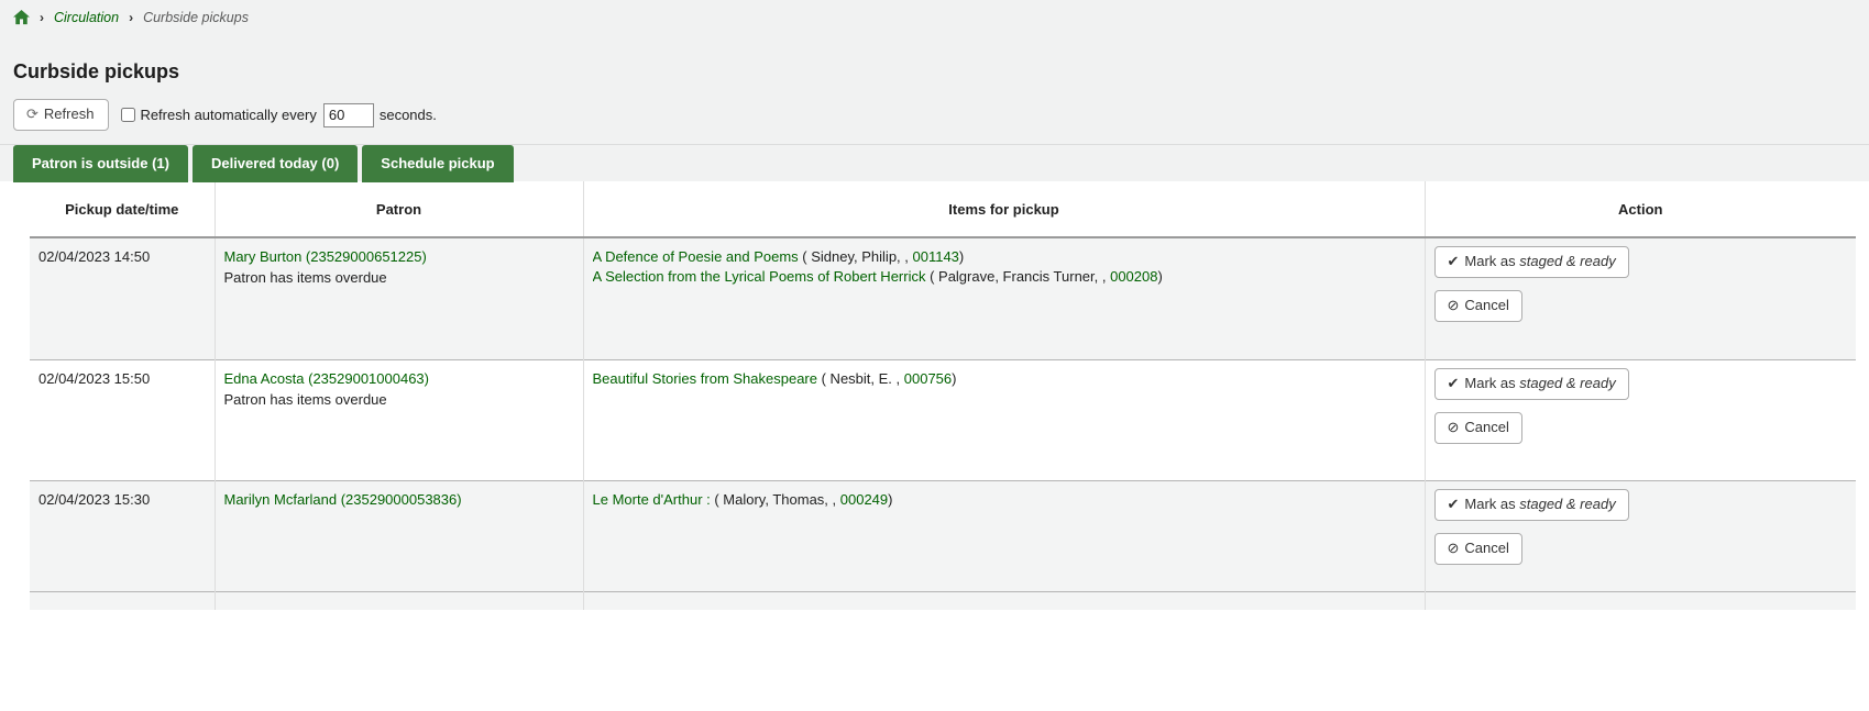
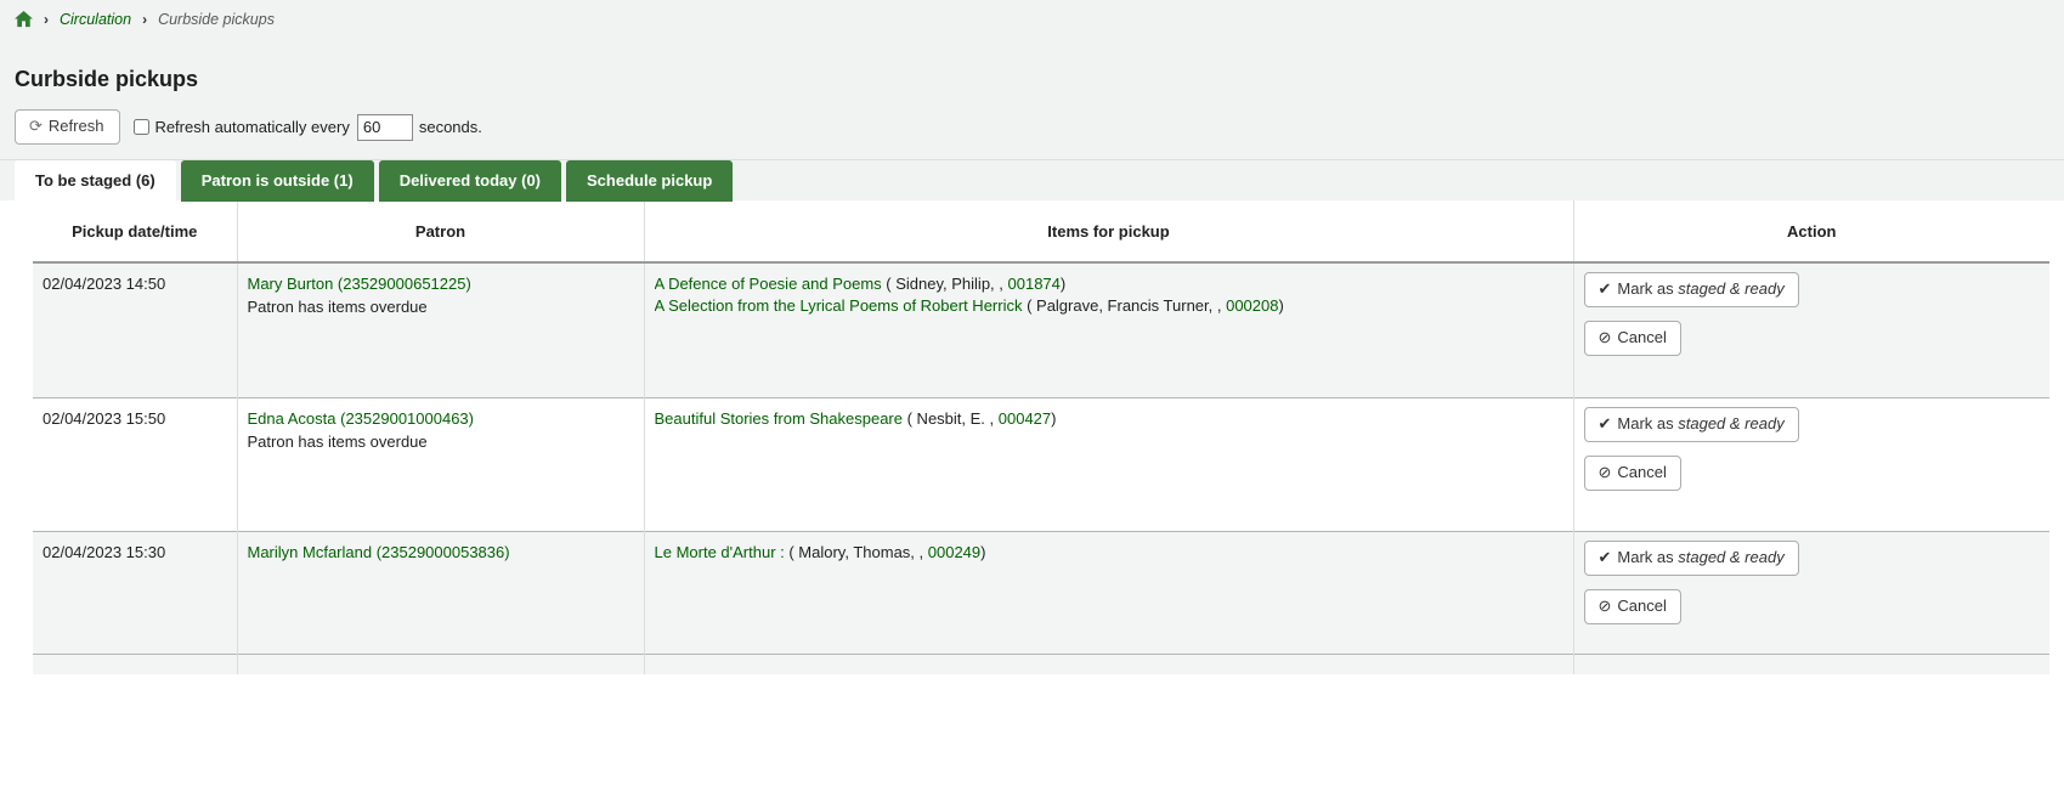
  ›
  Circulation
  ›
  Curbside pickups
  Curbside pickups
  ⟳ Refresh
  Refresh automatically every
  60
  seconds.
+ To be staged (6)
  Patron is outside (1)
  Delivered today (0)
  Schedule pickup
  Pickup date/time	Patron	Items for pickup	Action
- 02/04/2023 14:50	Mary Burton (23529000651225) Patron has items overdue	A Defence of Poesie and Poems ( Sidney, Philip, , 001143) A Selection from the Lyrical Poems of Robert Herrick ( Palgrave, Francis Turner, , 000208)	✔ Mark as staged & ready ⊘ Cancel
+ 02/04/2023 14:50	Mary Burton (23529000651225) Patron has items overdue	A Defence of Poesie and Poems ( Sidney, Philip, , 001874) A Selection from the Lyrical Poems of Robert Herrick ( Palgrave, Francis Turner, , 000208)	✔ Mark as staged & ready ⊘ Cancel
- 02/04/2023 15:50	Edna Acosta (23529001000463) Patron has items overdue	Beautiful Stories from Shakespeare ( Nesbit, E. , 000756)	✔ Mark as staged & ready ⊘ Cancel
+ 02/04/2023 15:50	Edna Acosta (23529001000463) Patron has items overdue	Beautiful Stories from Shakespeare ( Nesbit, E. , 000427)	✔ Mark as staged & ready ⊘ Cancel
  02/04/2023 15:30	Marilyn Mcfarland (23529000053836)	Le Morte d'Arthur : ( Malory, Thomas, , 000249)	✔ Mark as staged & ready ⊘ Cancel
